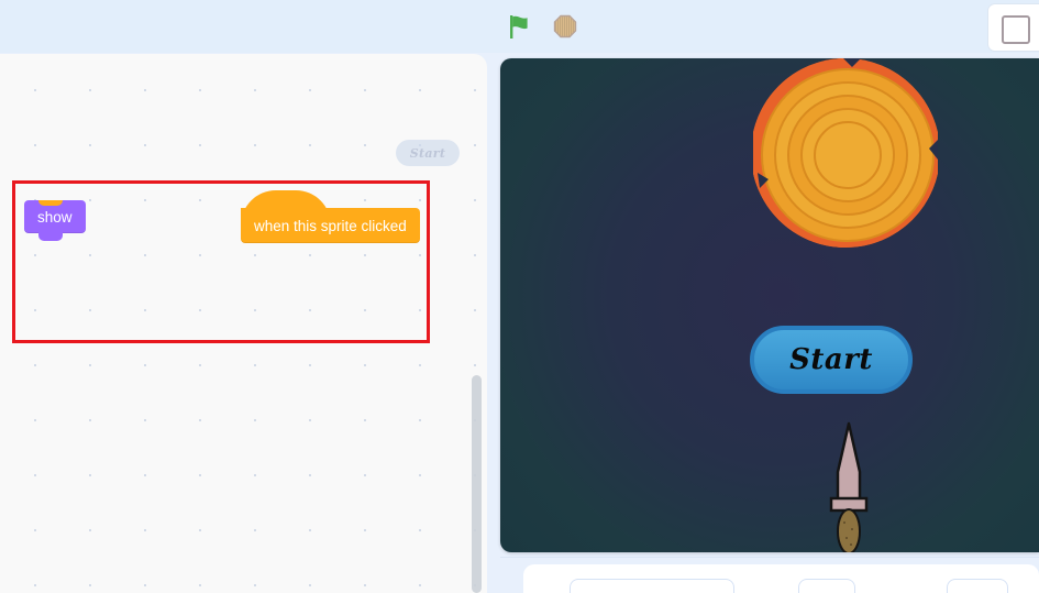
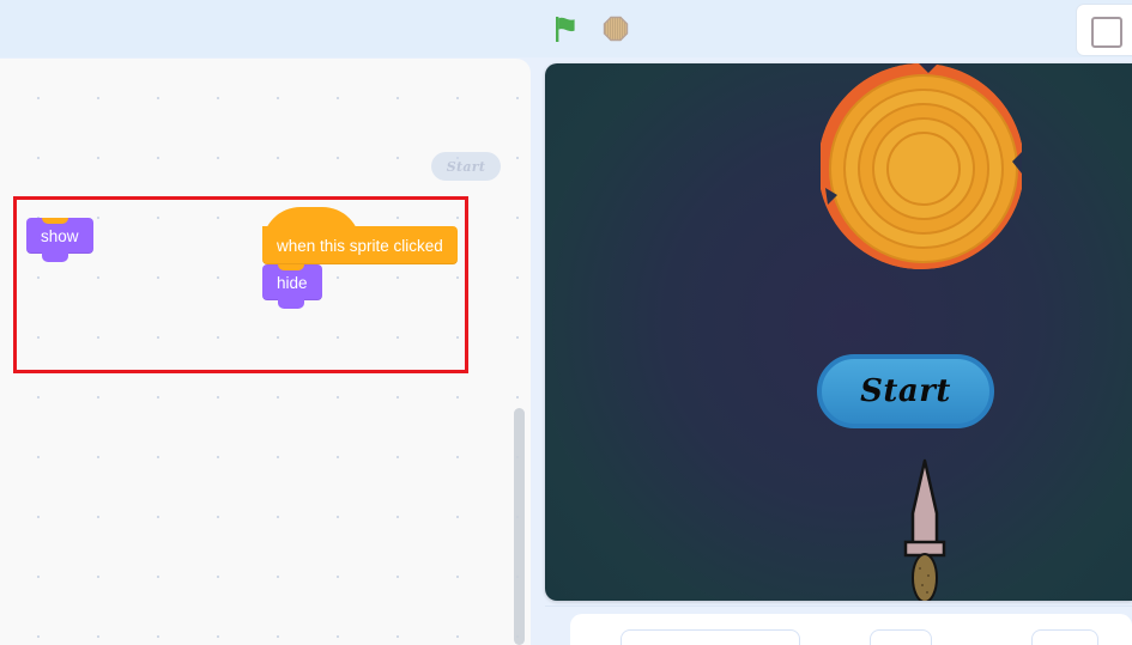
  Start
  show
  when this sprite clicked
+ hide
  Start
